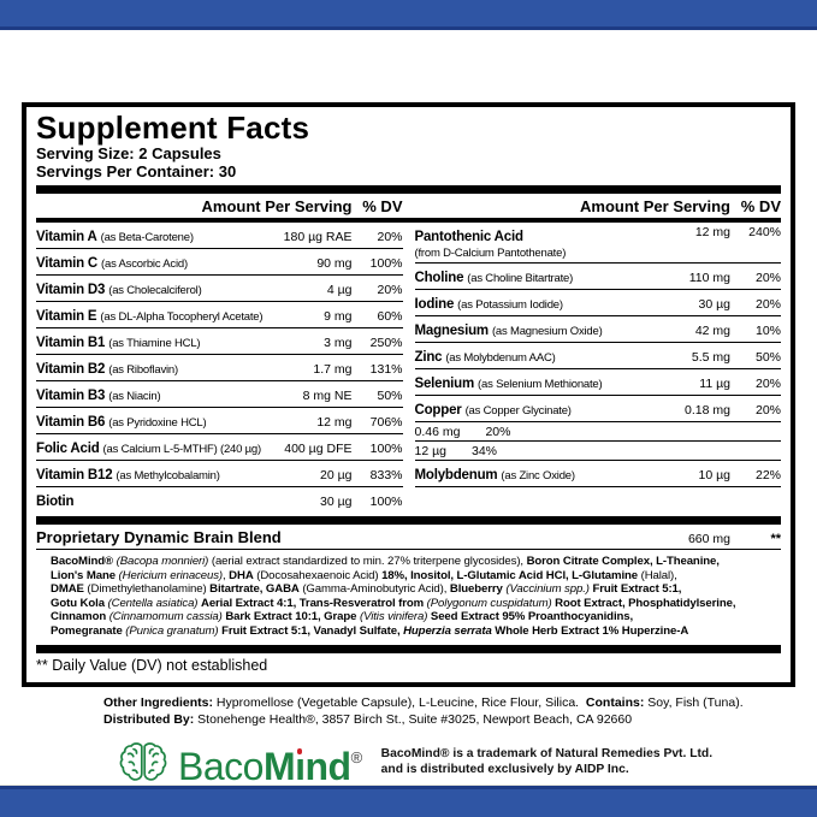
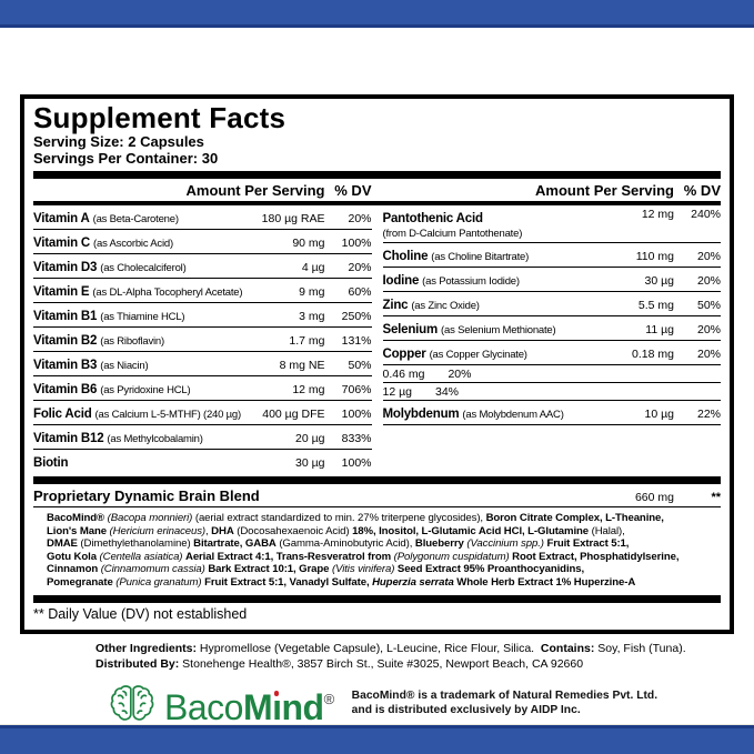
  Supplement Facts
  Serving Size: 2 Capsules
  Servings Per Container: 30
  Amount Per Serving
  % DV
  Amount Per Serving
  % DV
  Vitamin A (as Beta-Carotene)
  180 µg RAE
  20%
  Vitamin C (as Ascorbic Acid)
  90 mg
  100%
  Vitamin D3 (as Cholecalciferol)
  4 µg
  20%
  Vitamin E (as DL-Alpha Tocopheryl Acetate)
  9 mg
  60%
  Vitamin B1 (as Thiamine HCL)
  3 mg
  250%
  Vitamin B2 (as Riboflavin)
  1.7 mg
  131%
  Vitamin B3 (as Niacin)
  8 mg NE
  50%
  Vitamin B6 (as Pyridoxine HCL)
  12 mg
  706%
  Folic Acid (as Calcium L-5-MTHF) (240 µg)
  400 µg DFE
  100%
  Vitamin B12 (as Methylcobalamin)
  20 µg
  833%
  Biotin
  30 µg
  100%
  Pantothenic Acid
  (from D-Calcium Pantothenate)
  12 mg
  240%
  Choline (as Choline Bitartrate)
  110 mg
  20%
  Iodine (as Potassium Iodide)
  30 µg
  20%
- Magnesium (as Magnesium Oxide)
- 42 mg
- 10%
- Zinc (as Molybdenum AAC)
+ Zinc (as Zinc Oxide)
  5.5 mg
  50%
  Selenium (as Selenium Methionate)
  11 µg
  20%
  Copper (as Copper Glycinate)
  0.18 mg
  20%
  0.46 mg
  20%
  12 µg
  34%
- Molybdenum (as Zinc Oxide)
+ Molybdenum (as Molybdenum AAC)
  10 µg
  22%
  Proprietary Dynamic Brain Blend
  660 mg
  **
  BacoMind® (Bacopa monnieri) (aerial extract standardized to min. 27% triterpene glycosides), Boron Citrate Complex, L-Theanine,
  Lion's Mane (Hericium erinaceus), DHA (Docosahexaenoic Acid) 18%, Inositol, L-Glutamic Acid HCl, L-Glutamine (Halal),
  DMAE (Dimethylethanolamine) Bitartrate, GABA (Gamma-Aminobutyric Acid), Blueberry (Vaccinium spp.) Fruit Extract 5:1,
  Gotu Kola (Centella asiatica) Aerial Extract 4:1, Trans-Resveratrol from (Polygonum cuspidatum) Root Extract, Phosphatidylserine,
  Cinnamon (Cinnamomum cassia) Bark Extract 10:1, Grape (Vitis vinifera) Seed Extract 95% Proanthocyanidins,
  Pomegranate (Punica granatum) Fruit Extract 5:1, Vanadyl Sulfate, Huperzia serrata Whole Herb Extract 1% Huperzine-A
  ** Daily Value (DV) not established
  Other Ingredients: Hypromellose (Vegetable Capsule), L-Leucine, Rice Flour, Silica. Contains: Soy, Fish (Tuna).
  Distributed By: Stonehenge Health®, 3857 Birch St., Suite #3025, Newport Beach, CA 92660
  BacoMınd®
  BacoMind® is a trademark of Natural Remedies Pvt. Ltd.
  and is distributed exclusively by AIDP Inc.
